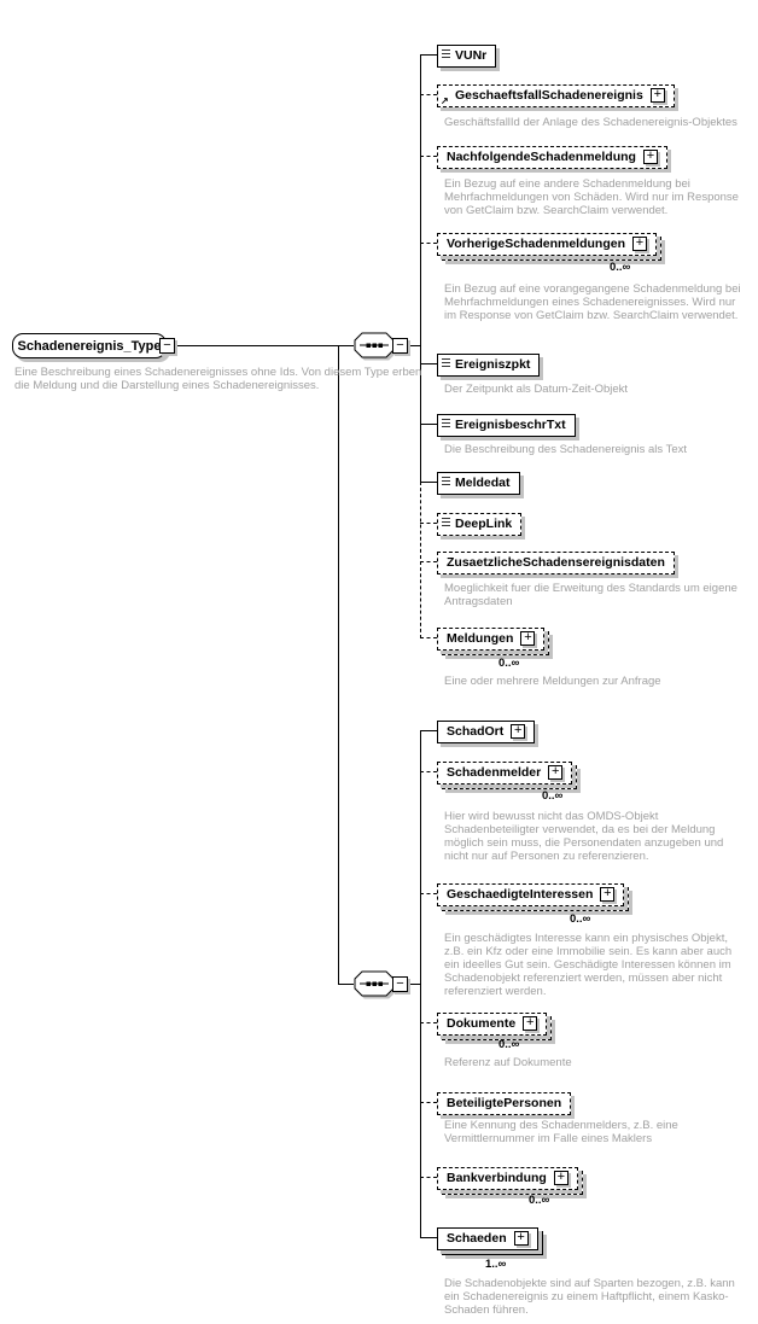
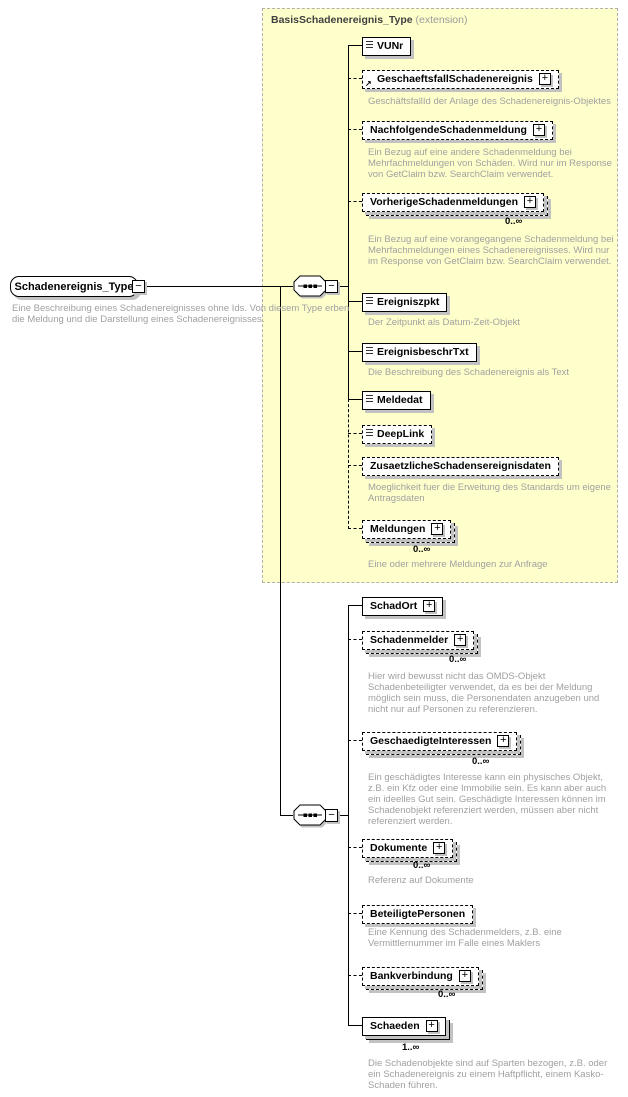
+ BasisSchadenereignis_Type (extension)
  Schadenereignis_Type
  −
  Eine Beschreibung eines Schadenereignisses ohne Ids. Von diesem Type erben die Meldung und die Darstellung eines Schadenereignisses.
  −
  −
  VUNr
  ↗
  GeschaeftsfallSchadenereignis
  +
  GeschäftsfallId der Anlage des Schadenereignis-Objektes
  NachfolgendeSchadenmeldung
  +
  Ein Bezug auf eine andere Schadenmeldung bei Mehrfachmeldungen von Schäden. Wird nur im Response von GetClaim bzw. SearchClaim verwendet.
  VorherigeSchadenmeldungen
  +
  0..∞
  Ein Bezug auf eine vorangegangene Schadenmeldung bei Mehrfachmeldungen eines Schadenereignisses. Wird nur im Response von GetClaim bzw. SearchClaim verwendet.
  Ereigniszpkt
  Der Zeitpunkt als Datum-Zeit-Objekt
  EreignisbeschrTxt
  Die Beschreibung des Schadenereignis als Text
  Meldedat
  DeepLink
  ZusaetzlicheSchadensereignisdaten
  Moeglichkeit fuer die Erweitung des Standards um eigene Antragsdaten
  Meldungen
  +
  0..∞
  Eine oder mehrere Meldungen zur Anfrage
  SchadOrt
  +
  Schadenmelder
  +
  0..∞
  Hier wird bewusst nicht das OMDS-Objekt Schadenbeteiligter verwendet, da es bei der Meldung möglich sein muss, die Personendaten anzugeben und nicht nur auf Personen zu referenzieren.
  GeschaedigteInteressen
  +
  0..∞
  Ein geschädigtes Interesse kann ein physisches Objekt, z.B. ein Kfz oder eine Immobilie sein. Es kann aber auch ein ideelles Gut sein. Geschädigte Interessen können im Schadenobjekt referenziert werden, müssen aber nicht referenziert werden.
  Dokumente
  +
  0..∞
  Referenz auf Dokumente
  BeteiligtePersonen
  Eine Kennung des Schadenmelders, z.B. eine Vermittlernummer im Falle eines Maklers
  Bankverbindung
  +
  0..∞
  Schaeden
  +
  1..∞
- Die Schadenobjekte sind auf Sparten bezogen, z.B. kann ein Schadenereignis zu einem Haftpflicht, einem Kasko-Schaden führen.
+ Die Schadenobjekte sind auf Sparten bezogen, z.B. oder ein Schadenereignis zu einem Haftpflicht, einem Kasko-Schaden führen.
